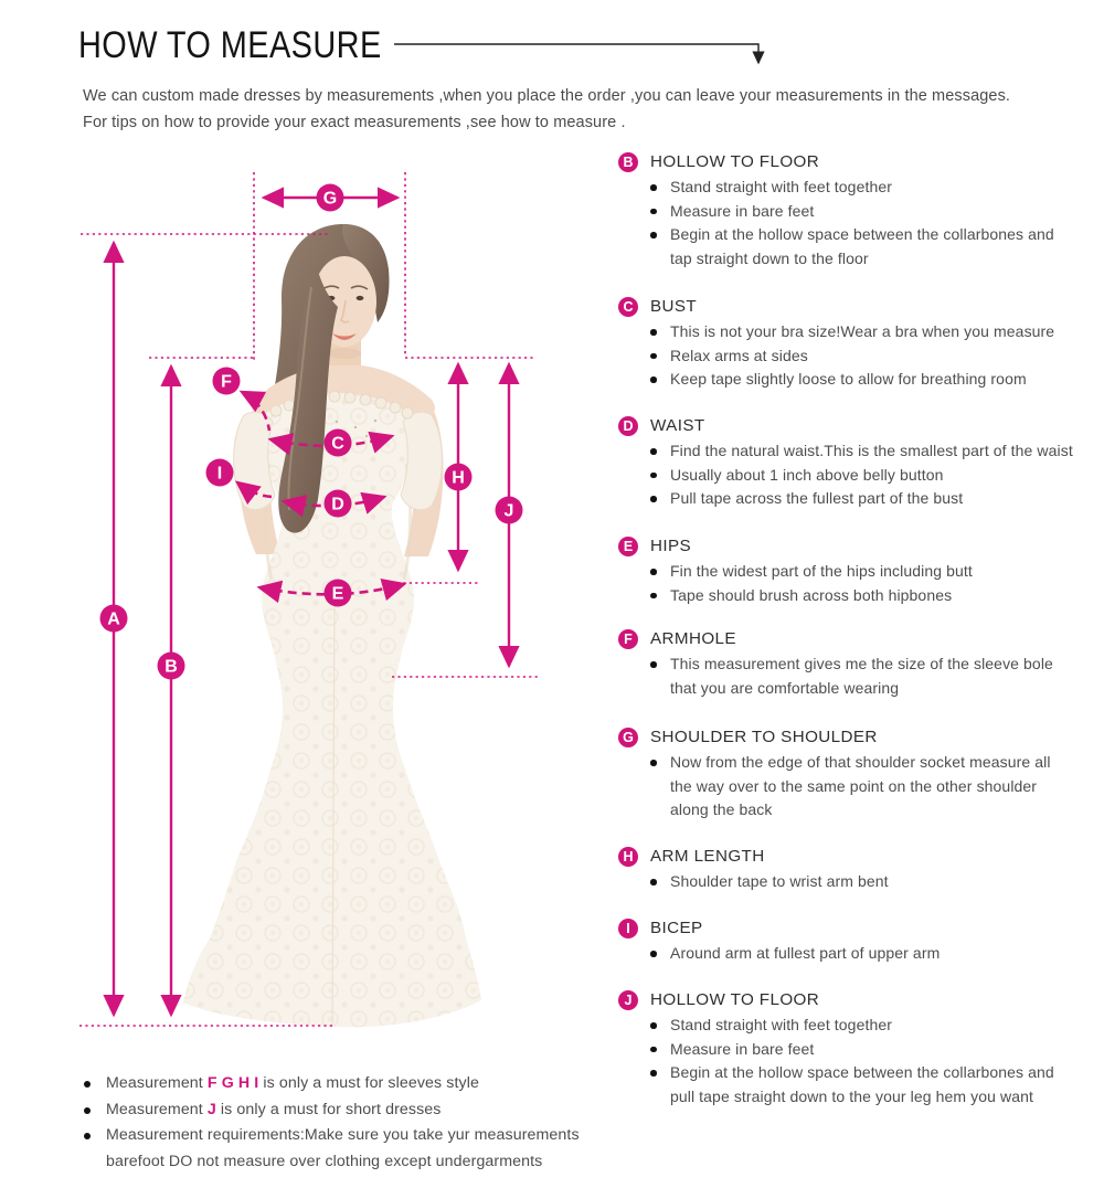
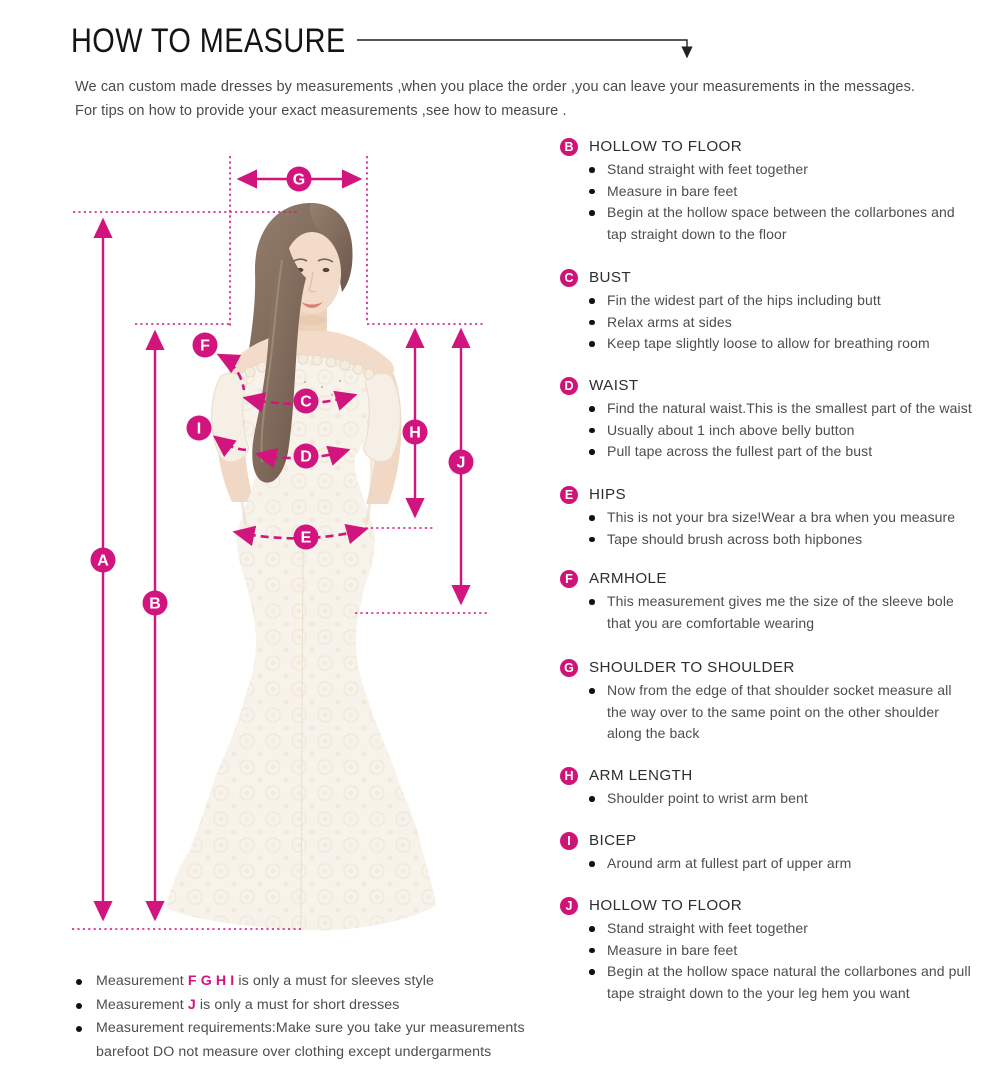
  HOW TO MEASURE
  We can custom made dresses by measurements ,when you place the order ,you can leave your measurements in the messages.
  For tips on how to provide your exact measurements ,see how to measure .
  A
  B
  C
  D
  E
  F
  G
  H
  I
  J
  B
  HOLLOW TO FLOOR
  Stand straight with feet together
  Measure in bare feet
  Begin at the hollow space between the collarbones and tap straight down to the floor
  C
  BUST
- This is not your bra size!Wear a bra when you measure
+ Fin the widest part of the hips including butt
  Relax arms at sides
  Keep tape slightly loose to allow for breathing room
  D
  WAIST
  Find the natural waist.This is the smallest part of the waist
  Usually about 1 inch above belly button
  Pull tape across the fullest part of the bust
  E
  HIPS
- Fin the widest part of the hips including butt
+ This is not your bra size!Wear a bra when you measure
  Tape should brush across both hipbones
  F
  ARMHOLE
  This measurement gives me the size of the sleeve bole that you are comfortable wearing
  G
  SHOULDER TO SHOULDER
  Now from the edge of that shoulder socket measure all the way over to the same point on the other shoulder along the back
  H
  ARM LENGTH
- Shoulder tape to wrist arm bent
+ Shoulder point to wrist arm bent
  I
  BICEP
  Around arm at fullest part of upper arm
  J
  HOLLOW TO FLOOR
  Stand straight with feet together
  Measure in bare feet
- Begin at the hollow space between the collarbones and pull tape straight down to the your leg hem you want
+ Begin at the hollow space natural the collarbones and pull tape straight down to the your leg hem you want
  Measurement F G H I is only a must for sleeves style
  Measurement J is only a must for short dresses
  Measurement requirements:Make sure you take yur measurements barefoot DO not measure over clothing except undergarments
